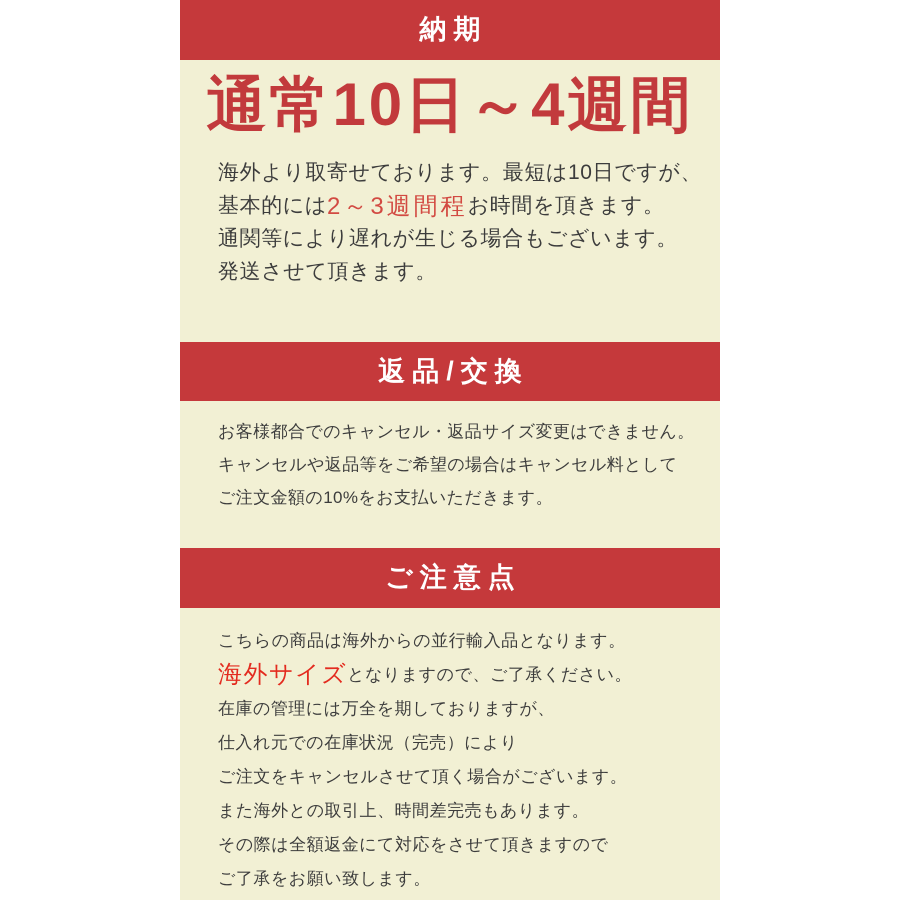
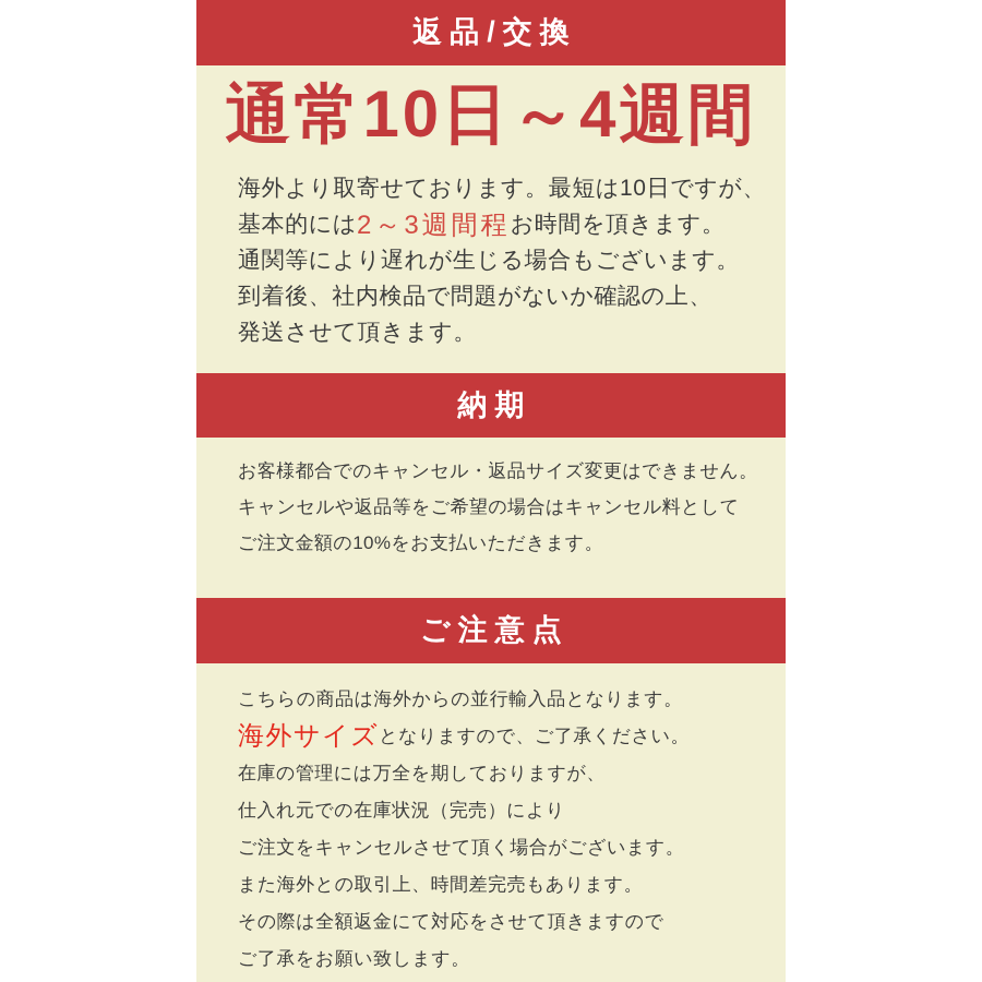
- 納期
+ 返品/交換
  通常10日～4週間
  海外より取寄せております。最短は10日ですが、
  基本的には2～3週間程お時間を頂きます。
  通関等により遅れが生じる場合もございます。
+ 到着後、社内検品で問題がないか確認の上、
  発送させて頂きます。
- 返品/交換
+ 納期
  お客様都合でのキャンセル・返品サイズ変更はできません。
  キャンセルや返品等をご希望の場合はキャンセル料として
  ご注文金額の10%をお支払いただきます。
  ご注意点
  こちらの商品は海外からの並行輸入品となります。
  海外サイズとなりますので、ご了承ください。
  在庫の管理には万全を期しておりますが、
  仕入れ元での在庫状況（完売）により
  ご注文をキャンセルさせて頂く場合がございます。
  また海外との取引上、時間差完売もあります。
  その際は全額返金にて対応をさせて頂きますので
  ご了承をお願い致します。
